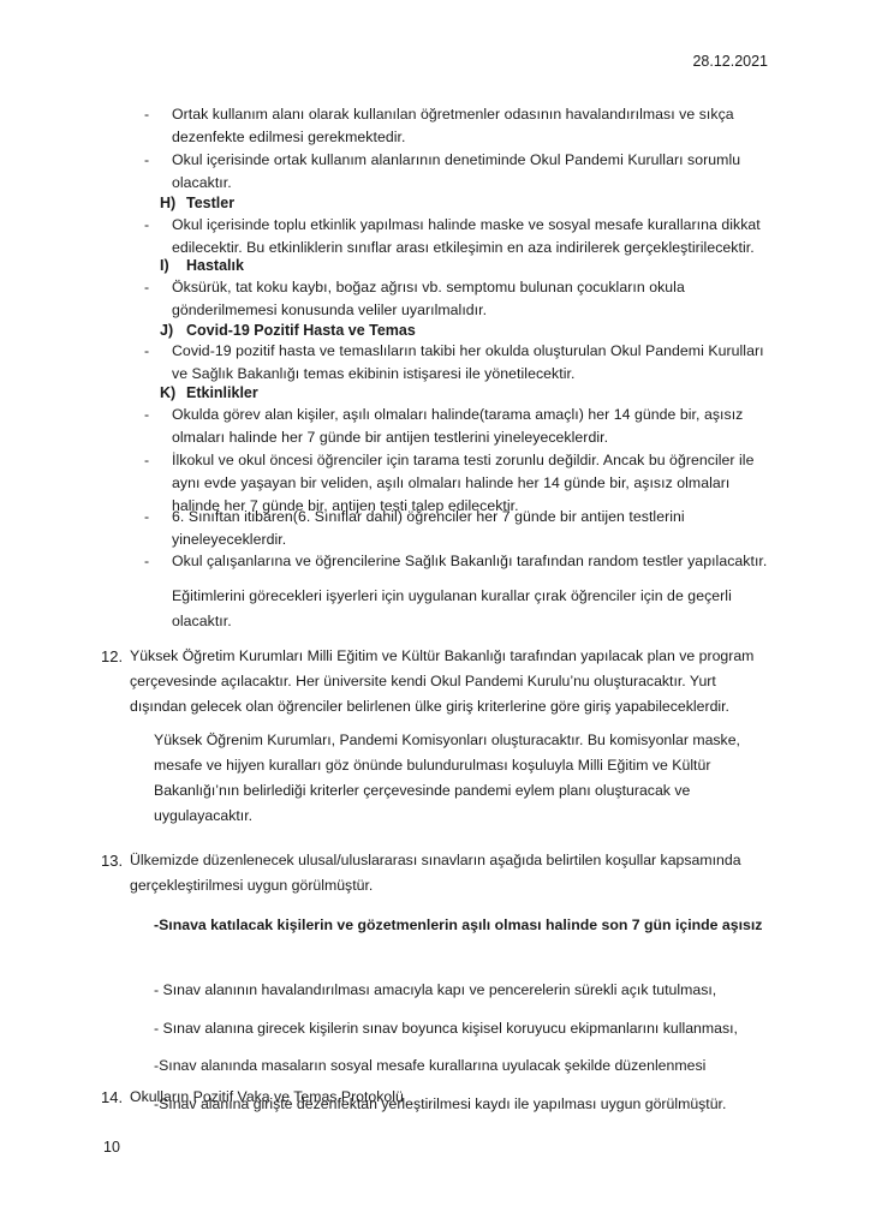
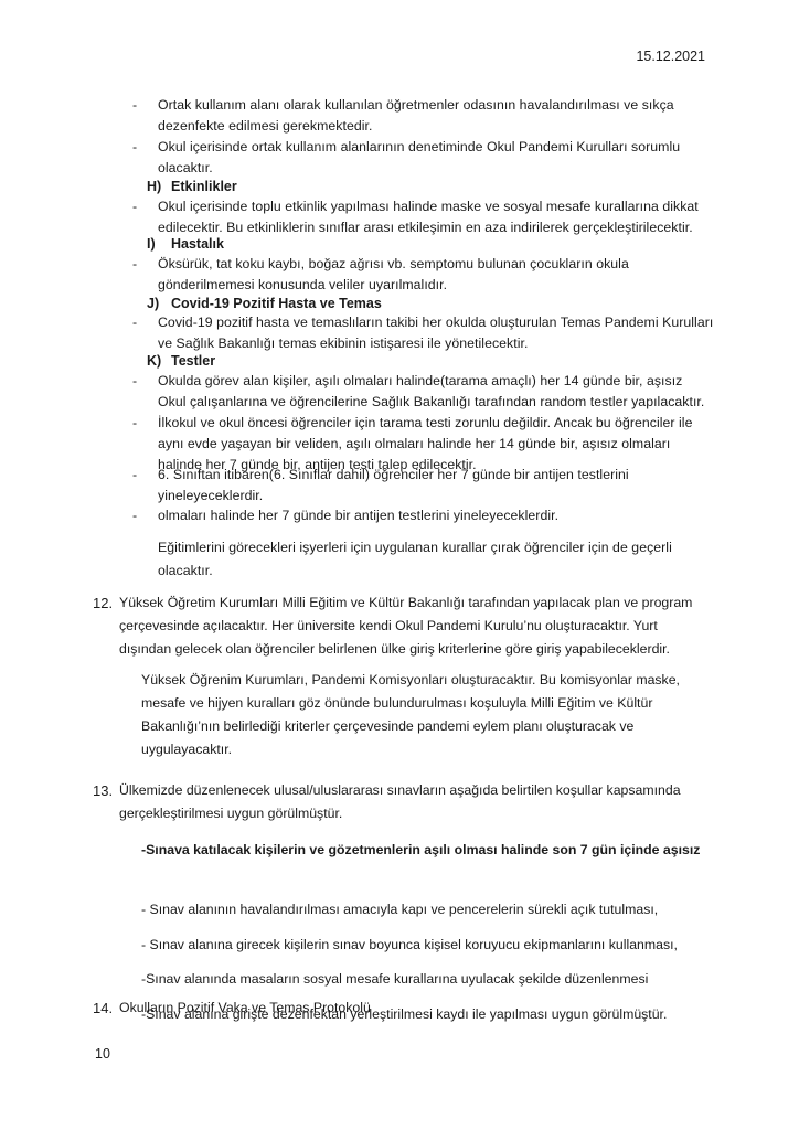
- 28.12.2021
+ 15.12.2021
  -
  Ortak kullanım alanı olarak kullanılan öğretmenler odasının havalandırılması ve sıkça
  dezenfekte edilmesi gerekmektedir.
  -
  Okul içerisinde ortak kullanım alanlarının denetiminde Okul Pandemi Kurulları sorumlu
  olacaktır.
  H)
- Testler
+ Etkinlikler
  -
  Okul içerisinde toplu etkinlik yapılması halinde maske ve sosyal mesafe kurallarına dikkat
  edilecektir. Bu etkinliklerin sınıflar arası etkileşimin en aza indirilerek gerçekleştirilecektir.
  I)
  Hastalık
  -
  Öksürük, tat koku kaybı, boğaz ağrısı vb. semptomu bulunan çocukların okula
  gönderilmemesi konusunda veliler uyarılmalıdır.
  J)
  Covid-19 Pozitif Hasta ve Temas
  -
- Covid-19 pozitif hasta ve temaslıların takibi her okulda oluşturulan Okul Pandemi Kurulları
+ Covid-19 pozitif hasta ve temaslıların takibi her okulda oluşturulan Temas Pandemi Kurulları
  ve Sağlık Bakanlığı temas ekibinin istişaresi ile yönetilecektir.
  K)
- Etkinlikler
+ Testler
  -
  Okulda görev alan kişiler, aşılı olmaları halinde(tarama amaçlı) her 14 günde bir, aşısız
- olmaları halinde her 7 günde bir antijen testlerini yineleyeceklerdir.
+ Okul çalışanlarına ve öğrencilerine Sağlık Bakanlığı tarafından random testler yapılacaktır.
  -
  İlkokul ve okul öncesi öğrenciler için tarama testi zorunlu değildir. Ancak bu öğrenciler ile
  aynı evde yaşayan bir veliden, aşılı olmaları halinde her 14 günde bir, aşısız olmaları
  halinde her 7 günde bir, antijen testi talep edilecektir.
  -
  6. Sınıftan itibaren(6. Sınıflar dahil) öğrenciler her 7 günde bir antijen testlerini
  yineleyeceklerdir.
  -
- Okul çalışanlarına ve öğrencilerine Sağlık Bakanlığı tarafından random testler yapılacaktır.
+ olmaları halinde her 7 günde bir antijen testlerini yineleyeceklerdir.
  Eğitimlerini görecekleri işyerleri için uygulanan kurallar çırak öğrenciler için de geçerli
  olacaktır.
  12.
  Yüksek Öğretim Kurumları Milli Eğitim ve Kültür Bakanlığı tarafından yapılacak plan ve program
  çerçevesinde açılacaktır. Her üniversite kendi Okul Pandemi Kurulu’nu oluşturacaktır. Yurt
  dışından gelecek olan öğrenciler belirlenen ülke giriş kriterlerine göre giriş yapabileceklerdir.
  Yüksek Öğrenim Kurumları, Pandemi Komisyonları oluşturacaktır. Bu komisyonlar maske,
  mesafe ve hijyen kuralları göz önünde bulundurulması koşuluyla Milli Eğitim ve Kültür
  Bakanlığı’nın belirlediği kriterler çerçevesinde pandemi eylem planı oluşturacak ve
  uygulayacaktır.
  13.
  Ülkemizde düzenlenecek ulusal/uluslararası sınavların aşağıda belirtilen koşullar kapsamında
  gerçekleştirilmesi uygun görülmüştür.
  -Sınava katılacak kişilerin ve gözetmenlerin aşılı olması halinde son 7 gün içinde aşısız
  - Sınav alanının havalandırılması amacıyla kapı ve pencerelerin sürekli açık tutulması,
  - Sınav alanına girecek kişilerin sınav boyunca kişisel koruyucu ekipmanlarını kullanması,
  -Sınav alanında masaların sosyal mesafe kurallarına uyulacak şekilde düzenlenmesi
  -Sınav alanına girişte dezenfektan yerleştirilmesi kaydı ile yapılması uygun görülmüştür.
  14.
  Okulların Pozitif Vaka ve Temas Protokolü
  10
